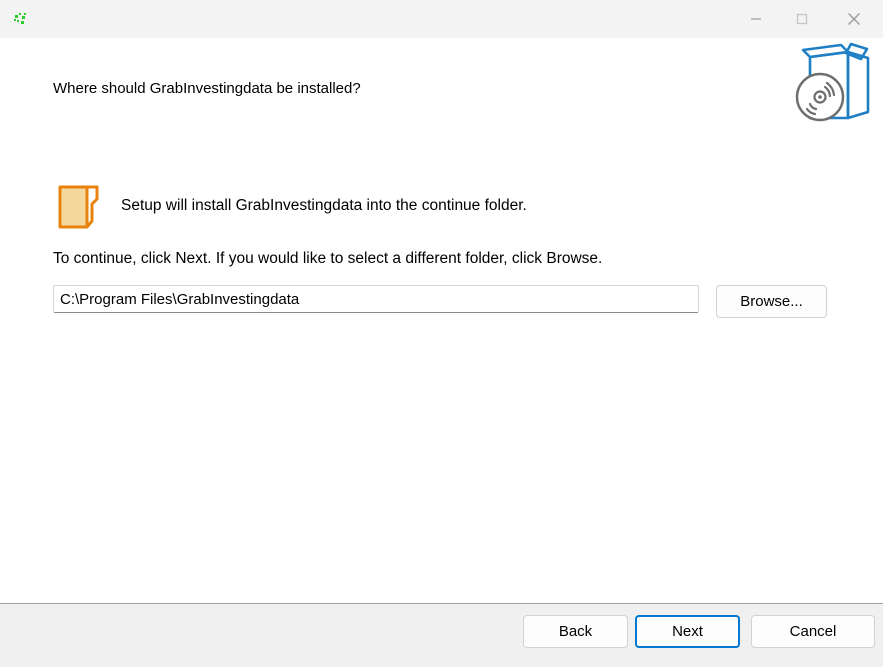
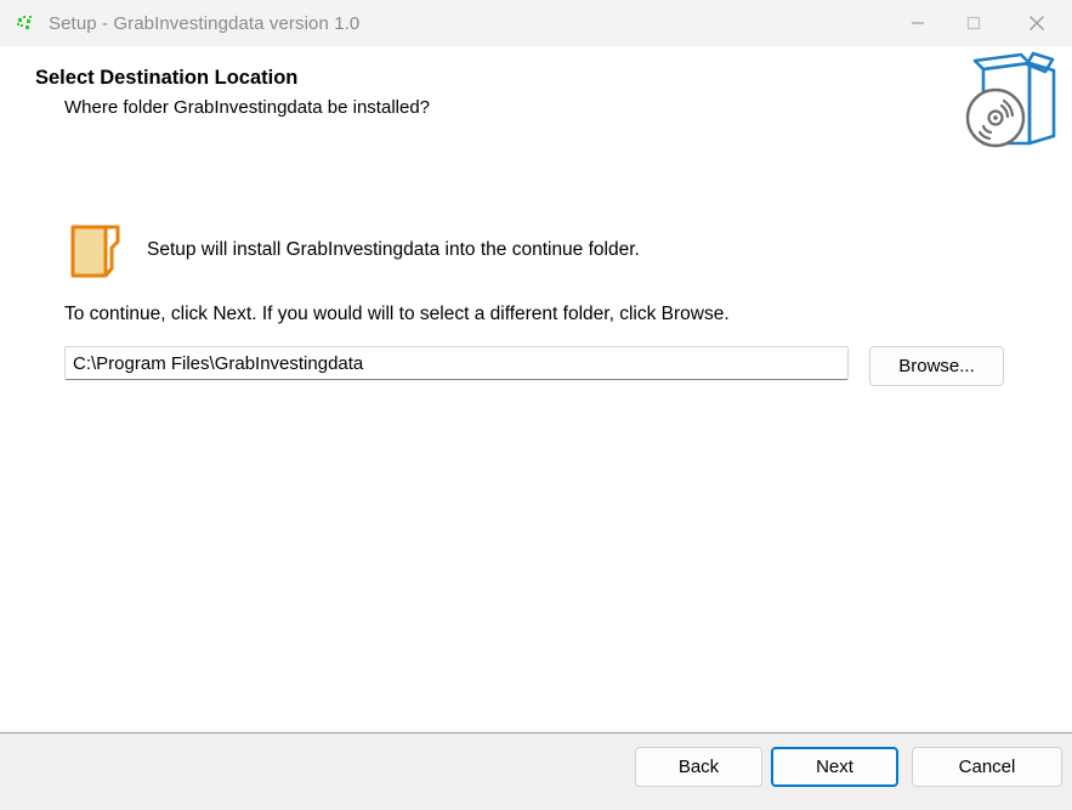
+ Setup - GrabInvestingdata version 1.0
+ Select Destination Location
- Where should GrabInvestingdata be installed?
+ Where folder GrabInvestingdata be installed?
  Setup will install GrabInvestingdata into the continue folder.
- To continue, click Next. If you would like to select a different folder, click Browse.
+ To continue, click Next. If you would will to select a different folder, click Browse.
  C:\Program Files\GrabInvestingdata
  Browse...
  Back
  Next
  Cancel
